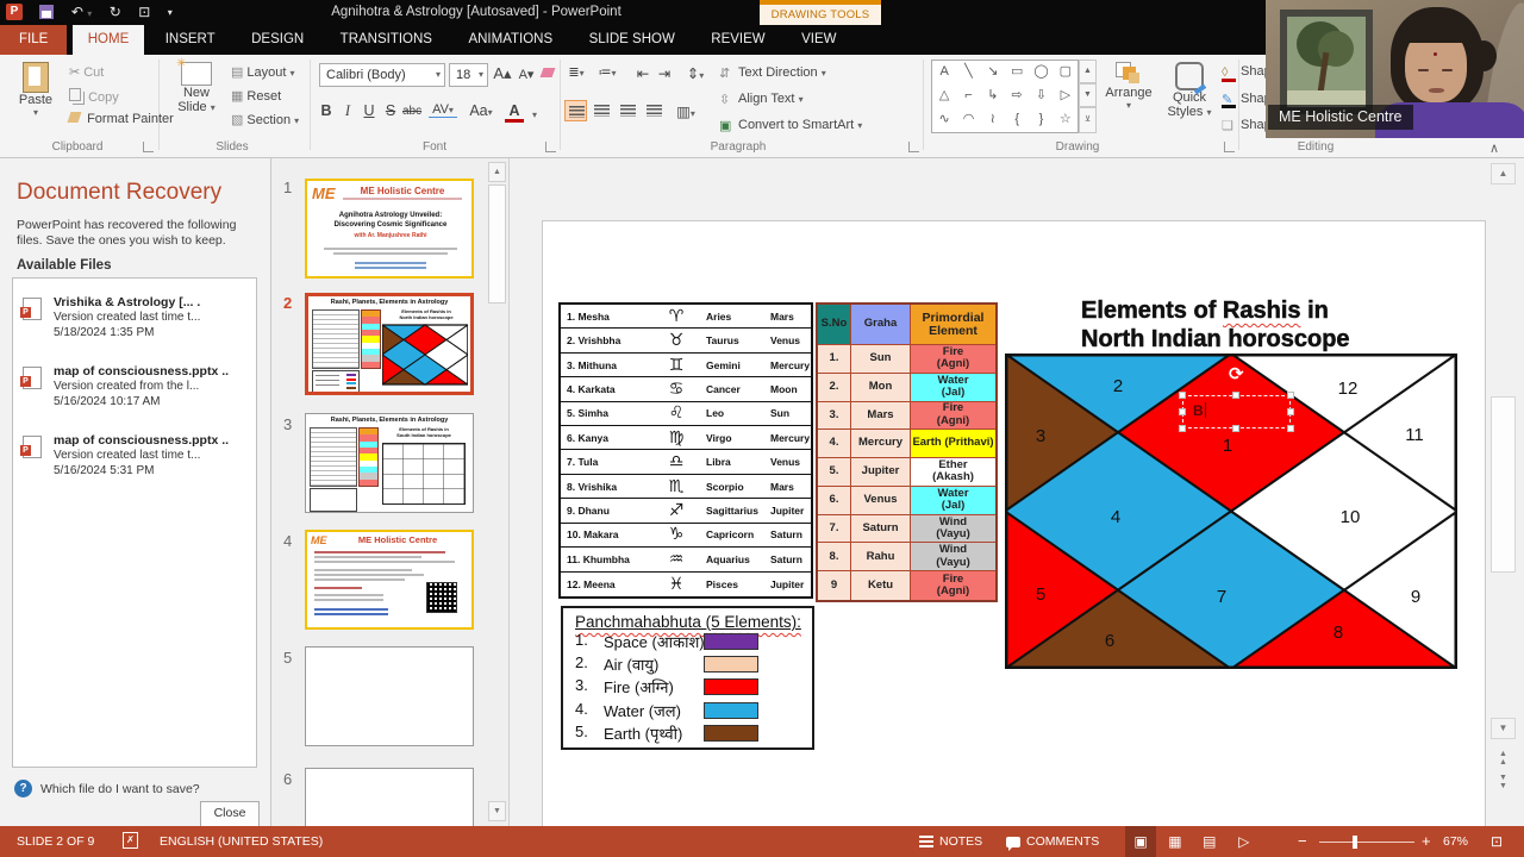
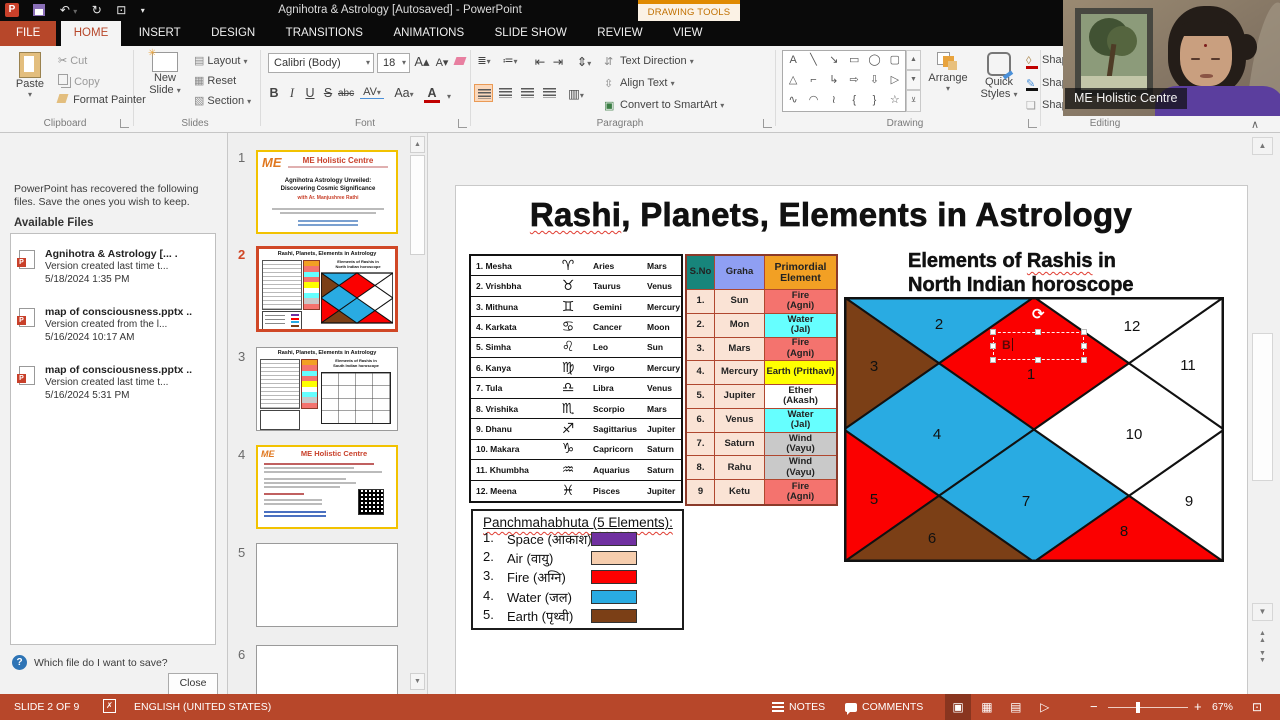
  P ↶ ▾ ↻ ⊡ ▾
  Agnihotra & Astrology [Autosaved] - PowerPoint
  DRAWING TOOLS
  FILE HOME INSERT DESIGN TRANSITIONS ANIMATIONS SLIDE SHOW REVIEW VIEW
  Paste
  ▾
  ✂ Cut
  Copy
  Format Painter
  Clipboard
  ✳
  New
  Slide ▾
  ▤ Layout ▾
  ▦ Reset
  ▧ Section ▾
  Slides
  Calibri (Body)
  ▾
  18
  ▾
  A▴
  A▾
  B
  I
  U
  S
  abc
  AV▾
  Aa▾
  A
  ▾
  Font
  ≣▾
  ≔▾
  ⇤
  ⇥
  ⇕▾
  ▥▾
  ⇵ Text Direction ▾
  ⇳ Align Text ▾
  ▣ Convert to SmartArt ▾
  Paragraph
  A
  ╲
  ↘
  ▭
  ◯
  ▢
  △
  ⌐
  ↳
  ⇨
  ⇩
  ▷
  ∿
  ◠
  ≀
  {
  }
  ☆
  Arrange
  ▾
  Quick
  Styles ▾
  Drawing
  Editing
  ∧
  ME Holistic Centre
- Document Recovery
  PowerPoint has recovered the following files. Save the ones you wish to keep.
  Available Files
- Vrishika & Astrology [... .
+ Agnihotra & Astrology [... .
  Version created last time t...
  5/18/2024 1:35 PM
  map of consciousness.pptx ..
  Version created from the l...
  5/16/2024 10:17 AM
  map of consciousness.pptx ..
  Version created last time t...
  5/16/2024 5:31 PM
  ?
  Which file do I want to save?
  Close
  1
  ME
  ME Holistic Centre
  2
  3
  4
  ME
  ME Holistic Centre
  5
  6
+ Rashi, Planets, Elements in Astrology
  1. Mesha
  ♈
  Aries
  Mars
  2. Vrishbha
  ♉
  Taurus
  Venus
  3. Mithuna
  ♊
  Gemini
  Mercury
  4. Karkata
  ♋
  Cancer
  Moon
  5. Simha
  ♌
  Leo
  Sun
  6. Kanya
  ♍
  Virgo
  Mercury
  7. Tula
  ♎
  Libra
  Venus
  8. Vrishika
  ♏
  Scorpio
  Mars
  9. Dhanu
  ♐
  Sagittarius
  Jupiter
  10. Makara
  ♑
  Capricorn
  Saturn
  11. Khumbha
  ♒
  Aquarius
  Saturn
  12. Meena
  ♓
  Pisces
  Jupiter
  S.No
  Graha
  Primordial
  Element
  1.
  Sun
  Fire
  (Agni)
  2.
  Mon
  Water
  (Jal)
  3.
  Mars
  Fire
  (Agni)
  4.
  Mercury
  Earth (Prithavi)
  5.
  Jupiter
  Ether
  (Akash)
  6.
  Venus
  Water
  (Jal)
  7.
  Saturn
  Wind
  (Vayu)
  8.
  Rahu
  Wind
  (Vayu)
  9
  Ketu
  Fire
  (Agni)
  Elements of Rashis in
  North Indian horoscope
  1
  2
  3
  4
  5
  6
  7
  8
  9
  10
  11
  12
  ⟳
  B
  Panchmahabhuta (5 Elements):
  1.
  Space (आकाश)
  2.
  Air (वायु)
  3.
  Fire (अग्नि)
  4.
  Water (जल)
  5.
  Earth (पृथ्वी)
  ▲
  ▼
  SLIDE 2 OF 9
  ✗
  ENGLISH (UNITED STATES)
  NOTES
  COMMENTS
  ▣ ▦ ▤ ▷
  −
  +
  67%
  ⊡
